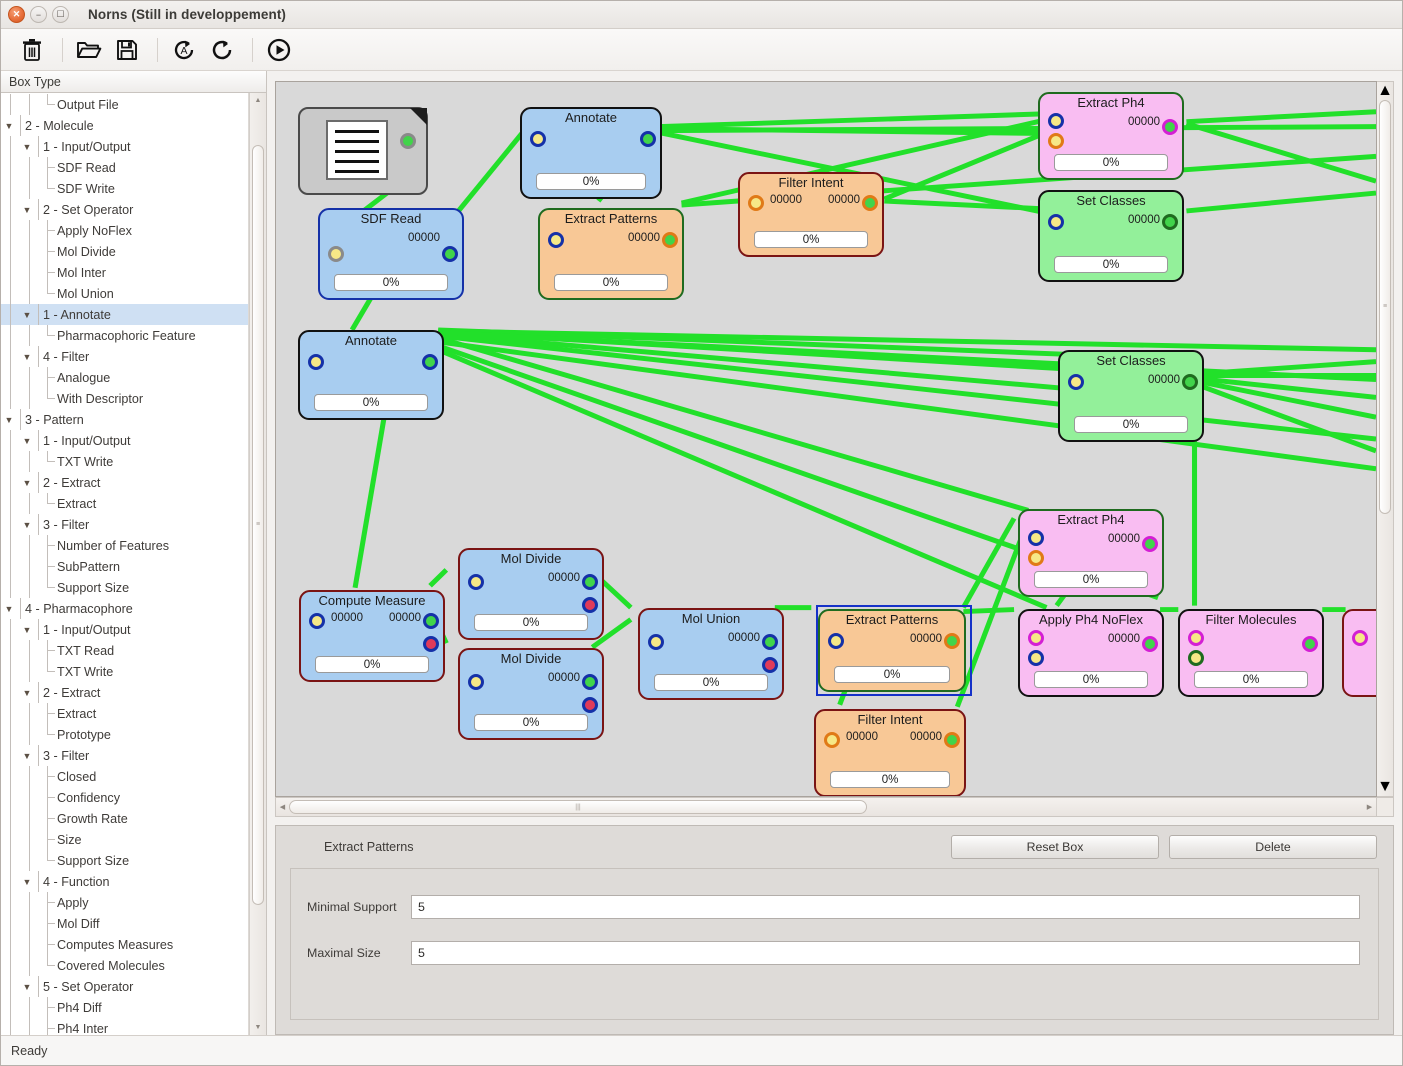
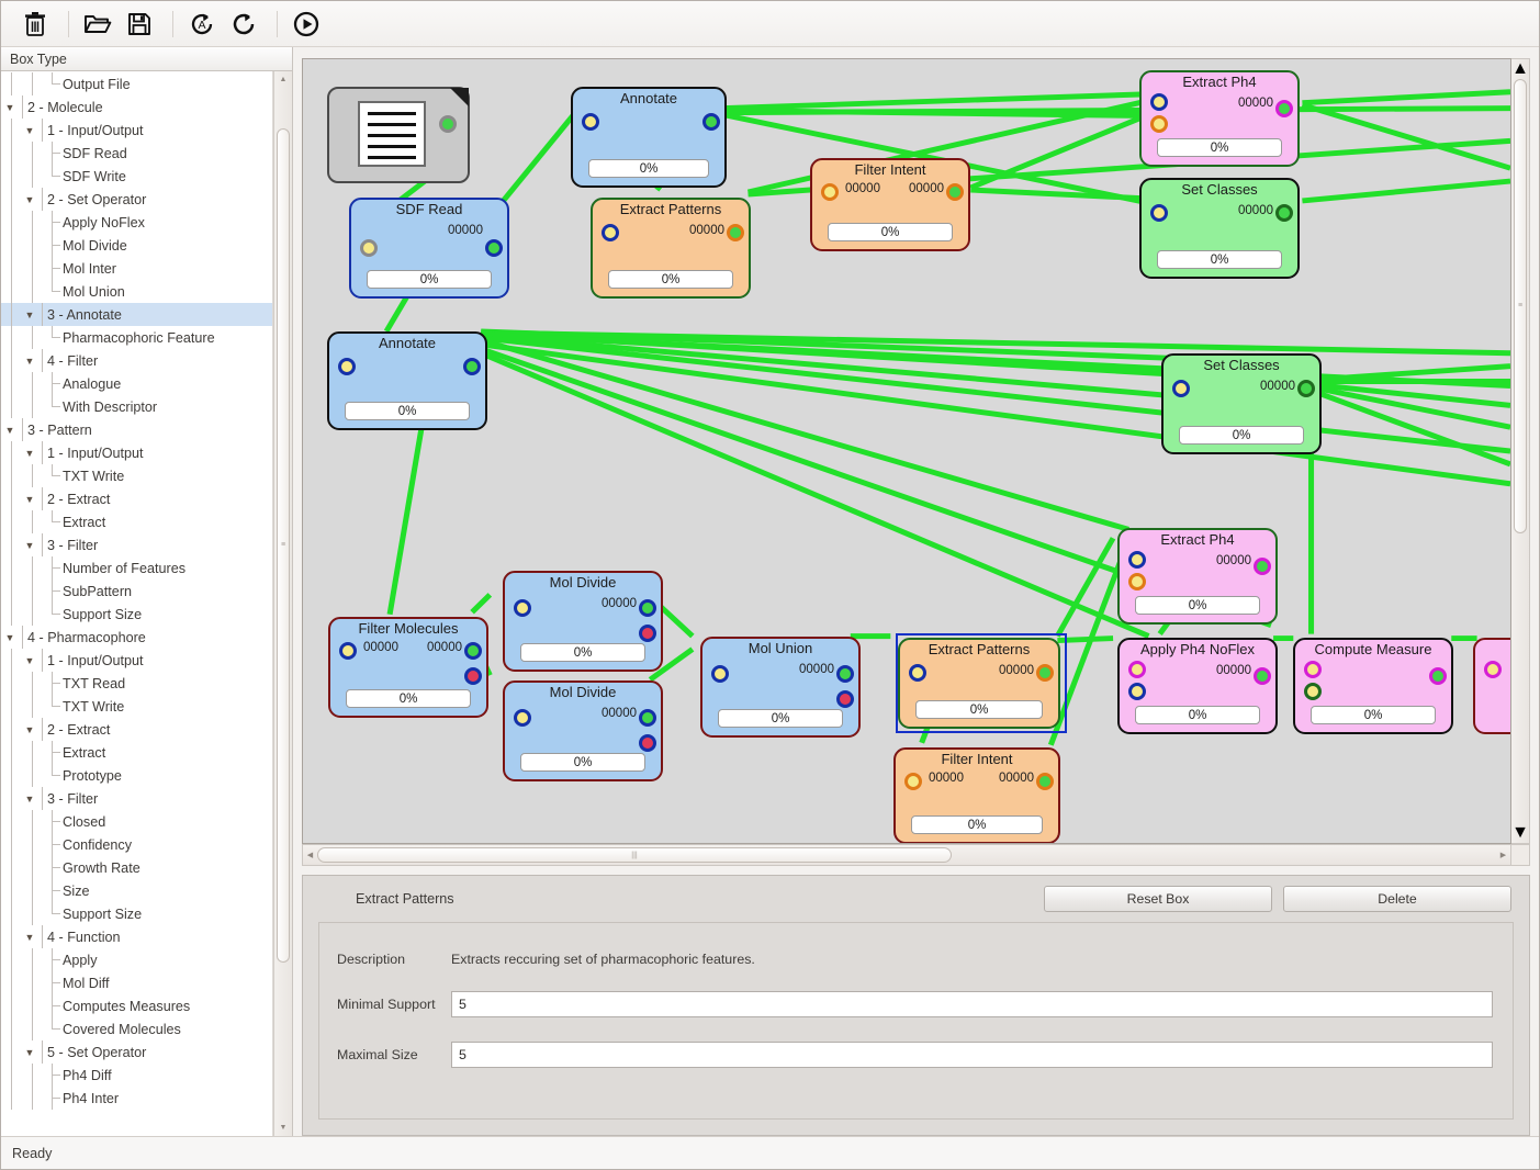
- ✕
- −
- ☐
- Norns (Still in developpement)
  A
  Box Type
  Output File
  ▼
  2 - Molecule
  ▼
  1 - Input/Output
  SDF Read
  SDF Write
  ▼
  2 - Set Operator
  Apply NoFlex
  Mol Divide
  Mol Inter
  Mol Union
  ▼
- 1 - Annotate
+ 3 - Annotate
  Pharmacophoric Feature
  ▼
  4 - Filter
  Analogue
  With Descriptor
  ▼
  3 - Pattern
  ▼
  1 - Input/Output
  TXT Write
  ▼
  2 - Extract
  Extract
  ▼
  3 - Filter
  Number of Features
  SubPattern
  Support Size
  ▼
  4 - Pharmacophore
  ▼
  1 - Input/Output
  TXT Read
  TXT Write
  ▼
  2 - Extract
  Extract
  Prototype
  ▼
  3 - Filter
  Closed
  Confidency
  Growth Rate
  Size
  Support Size
  ▼
  4 - Function
  Apply
  Mol Diff
  Computes Measures
  Covered Molecules
  ▼
  5 - Set Operator
  Ph4 Diff
  Ph4 Inter
  SDF Read
  00000
  0%
  Annotate
  0%
  Extract Patterns
  00000
  0%
  Filter Intent
  00000
  00000
  0%
  Extract Ph4
  00000
  0%
  Set Classes
  00000
  0%
  Annotate
  0%
  Set Classes
  00000
  0%
- Compute Measure
+ Filter Molecules
  00000
  00000
  0%
  Mol Divide
  00000
  0%
  Mol Divide
  00000
  0%
  Mol Union
  00000
  0%
  Extract Patterns
  00000
  0%
  Filter Intent
  00000
  00000
  0%
  Extract Ph4
  00000
  0%
  Apply Ph4 NoFlex
  00000
  0%
- Filter Molecules
+ Compute Measure
  0%
  ▲
  ▼
  Extract Patterns
  Reset Box
  Delete
+ Description
+ Extracts reccuring set of pharmacophoric features.
  Minimal Support
  5
  Maximal Size
  5
  Ready
